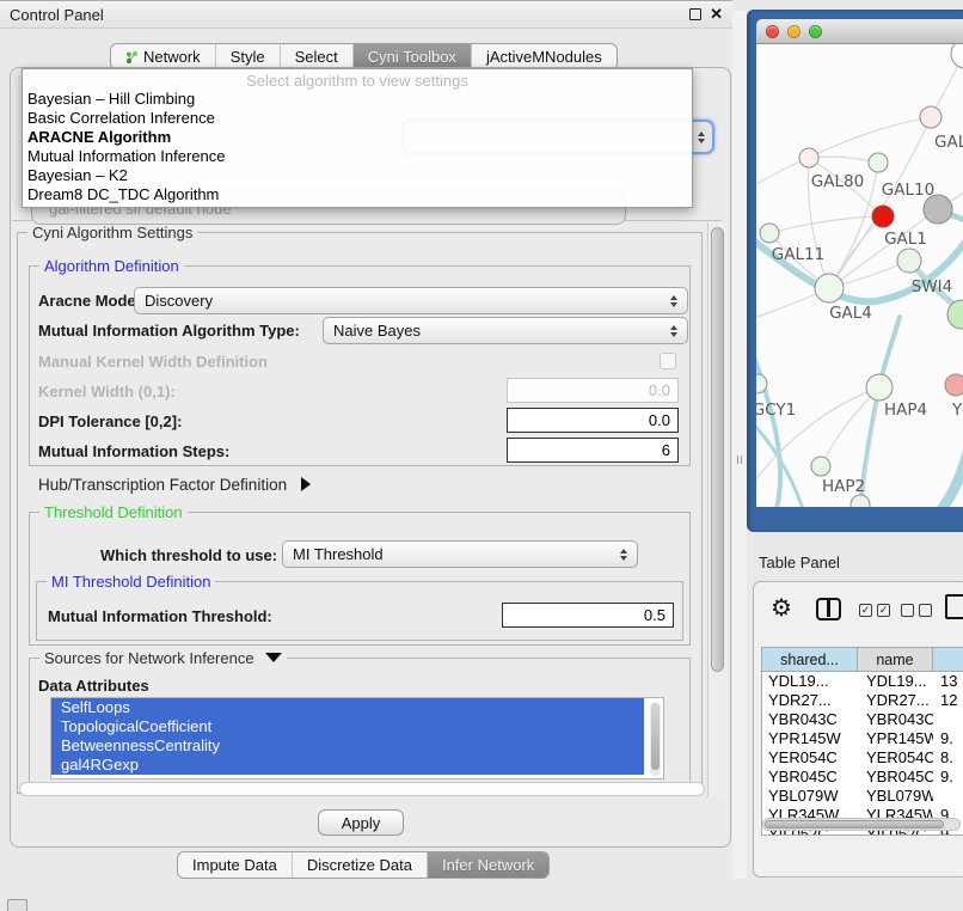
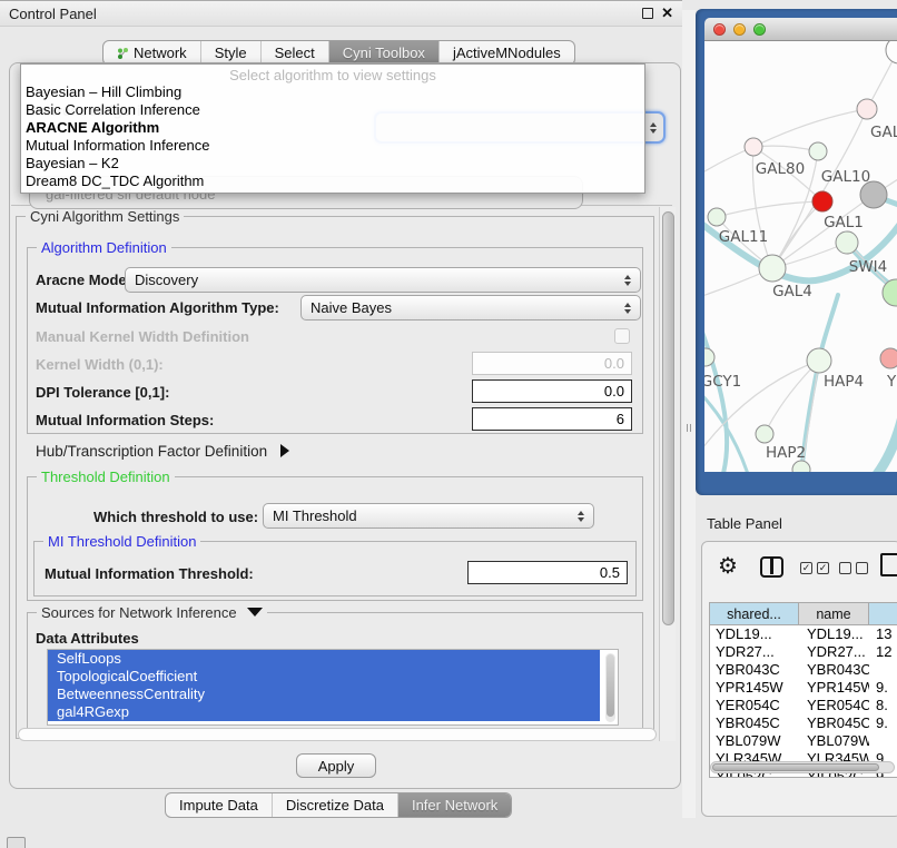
  Control Panel
  ✕
  Network
  Style
  Select
  Cyni Toolbox
  jActiveMNodules
  gal-filtered sif default node
  Select algorithm to view settings
  Bayesian – Hill Climbing
  Basic Correlation Inference
  ARACNE Algorithm
  Mutual Information Inference
  Bayesian – K2
  Dream8 DC_TDC Algorithm
  Cyni Algorithm Settings
  Algorithm Definition
  Aracne Mode
  Discovery
  Mutual Information Algorithm Type:
  Naive Bayes
  Manual Kernel Width Definition
  Kernel Width (0,1):
  0.0
- DPI Tolerance [0,2]:
+ DPI Tolerance [0,1]:
  0.0
  Mutual Information Steps:
  6
  Hub/Transcription Factor Definition
  Threshold Definition
  Which threshold to use:
  MI Threshold
  MI Threshold Definition
  Mutual Information Threshold:
  0.5
  Sources for Network Inference
  Data Attributes
  SelfLoops
  TopologicalCoefficient
  BetweennessCentrality
  gal4RGexp
  Apply
  Impute Data
  Discretize Data
  Infer Network
  GAL
  GAL80
  GAL10
  GAL1
  GAL11
  SWI4
  GAL4
  GCY1
  HAP4
  Y
  HAP2
  Table Panel
  ⚙
  ✓
  ✓
  shared...
  name
  YDL19...
  YDL19...
  13
  YDR27...
  YDR27...
  12
  YBR043C
  YBR043C
  YPR145W
  YPR145W
  9.
  YER054C
  YER054C
  8.
  YBR045C
  YBR045C
  9.
  YBL079W
  YBL079W
  YLR345W
  YLR345W
  9.
  YIL052C
  YIL052C
  9
